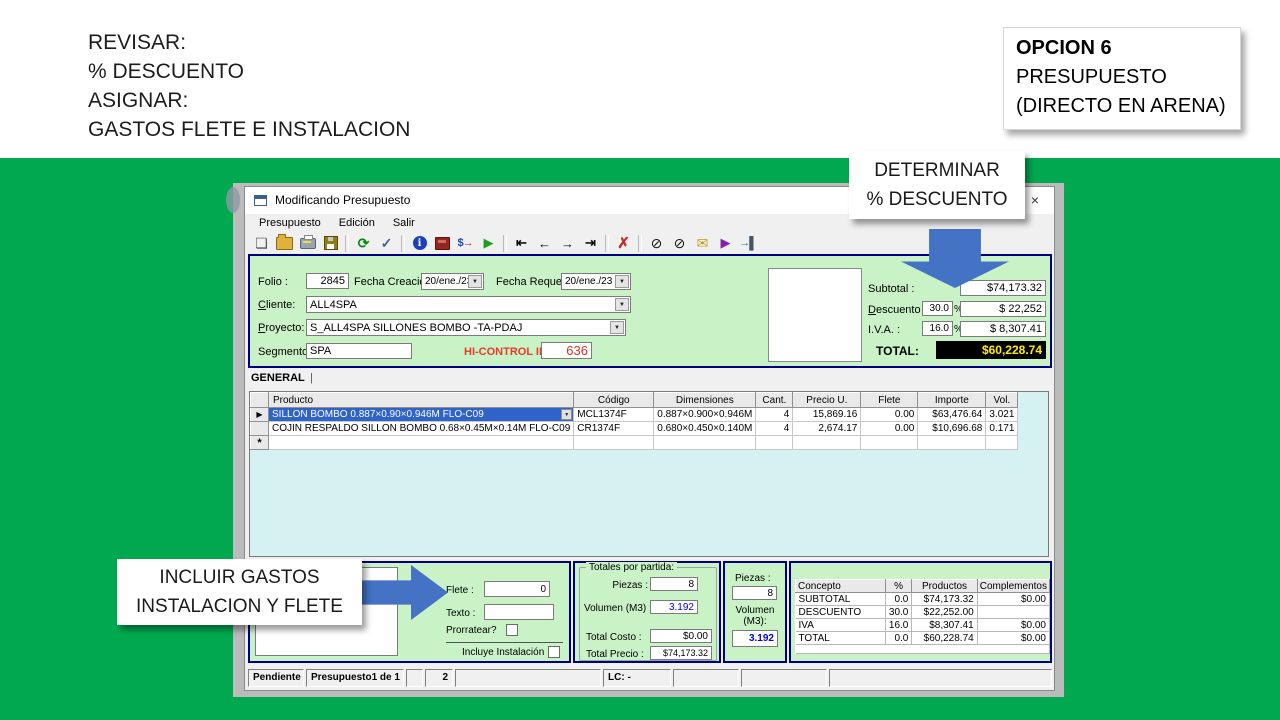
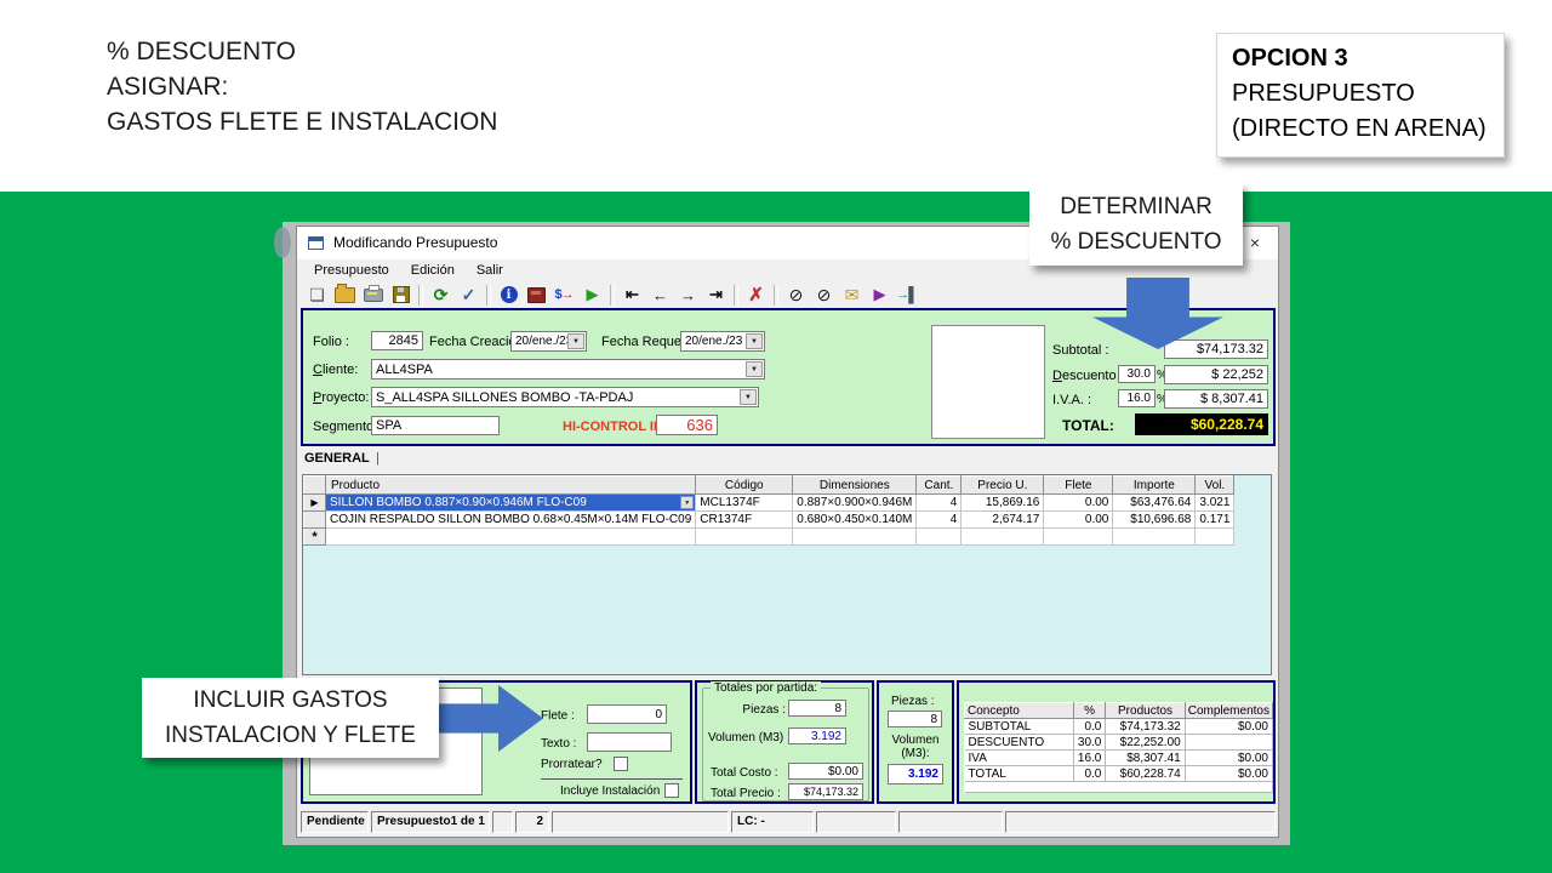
- REVISAR:
  % DESCUENTO
  ASIGNAR:
  GASTOS FLETE E INSTALACION
- OPCION 6
+ OPCION 3
  PRESUPUESTO
  (DIRECTO EN ARENA)
  Modificando Presupuesto
  ×
  Presupuesto
  Edición
  Salir
  ❏
  ⟳
  ✓
  i
  $
  →
  ▶
  ⇤
  ←
  →
  ⇥
  ✗
  ⊘
  ⊘
  ✉
  ▶
  →
  ▌
  Folio :
  2845
  Fecha Creaci
  20/ene./2
  20/ene./23
  Cliente:
  ALL4SPA
  Proyecto:
  S_ALL4SPA SILLONES BOMBO -TA-PDAJ
  Segment
  SPA
  HI-CONTROL I
  636
  Subtotal :
  $74,173.32
  Descuento
  30.0
  %
  $ 22,252
  I.V.A. :
  16.0
  %
  $ 8,307.41
  TOTAL:
  $60,228.74
  GENERAL
  |
  	Producto	Código	Dimensiones	Cant.	Precio U.	Flete	Importe	Vol.
  ▶	SILLON BOMBO 0.887×0.90×0.946M FLO-C09	MCL1374F	0.887×0.900×0.946M	4	15,869.16	0.00	$63,476.64	3.021
  	COJIN RESPALDO SILLON BOMBO 0.68×0.45M×0.14M FLO-C09	CR1374F	0.680×0.450×0.140M	4	2,674.17	0.00	$10,696.68	0.171
  *
  Flete :
  0
  Texto :
  Prorratear?
  Incluye Instalación
  Totales por partida:
  Piezas :
  8
  Volumen (M3)
  3.192
  Total Costo :
  $0.00
  Total Precio :
  $74,173.32
  Piezas :
  8
  Volumen
  (M3):
  3.192
  Concepto	%	Productos	Complementos
  SUBTOTAL	0.0	$74,173.32	$0.00
  DESCUENTO	30.0	$22,252.00
  IVA	16.0	$8,307.41	$0.00
  TOTAL	0.0	$60,228.74	$0.00
  Pendiente
  Presupuesto1 de 1
  2
  LC: -
  DETERMINAR
  % DESCUENTO
  INCLUIR GASTOS
  INSTALACION Y FLETE
